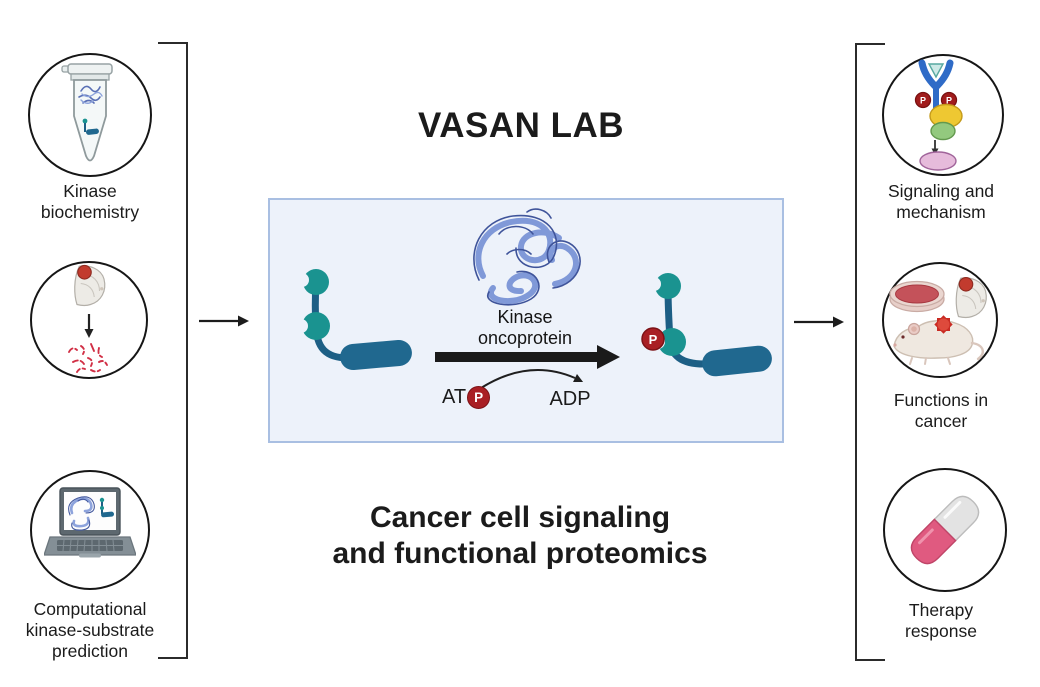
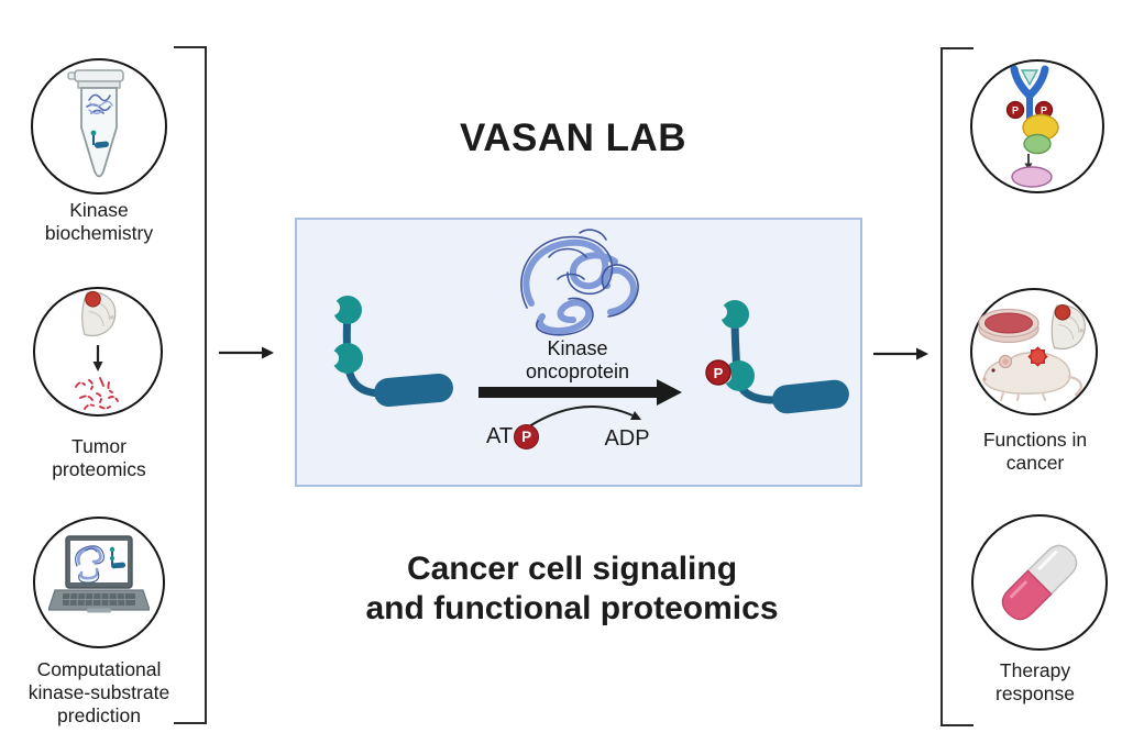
  VASAN LAB
  Cancer cell signaling
  and functional proteomics
  Kinase
  biochemistry
+ Tumor
+ proteomics
  Computational
  kinase-substrate
  prediction
  Kinase
  oncoprotein
  AT
  P
  ADP
  P
  P
  P
- Signaling and
- mechanism
  Functions in
  cancer
  Therapy
  response
